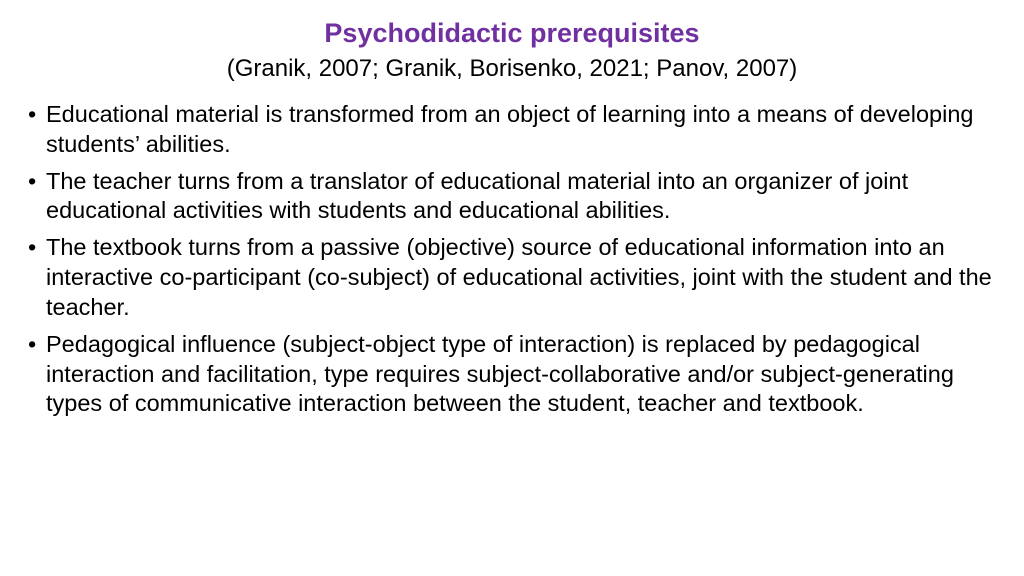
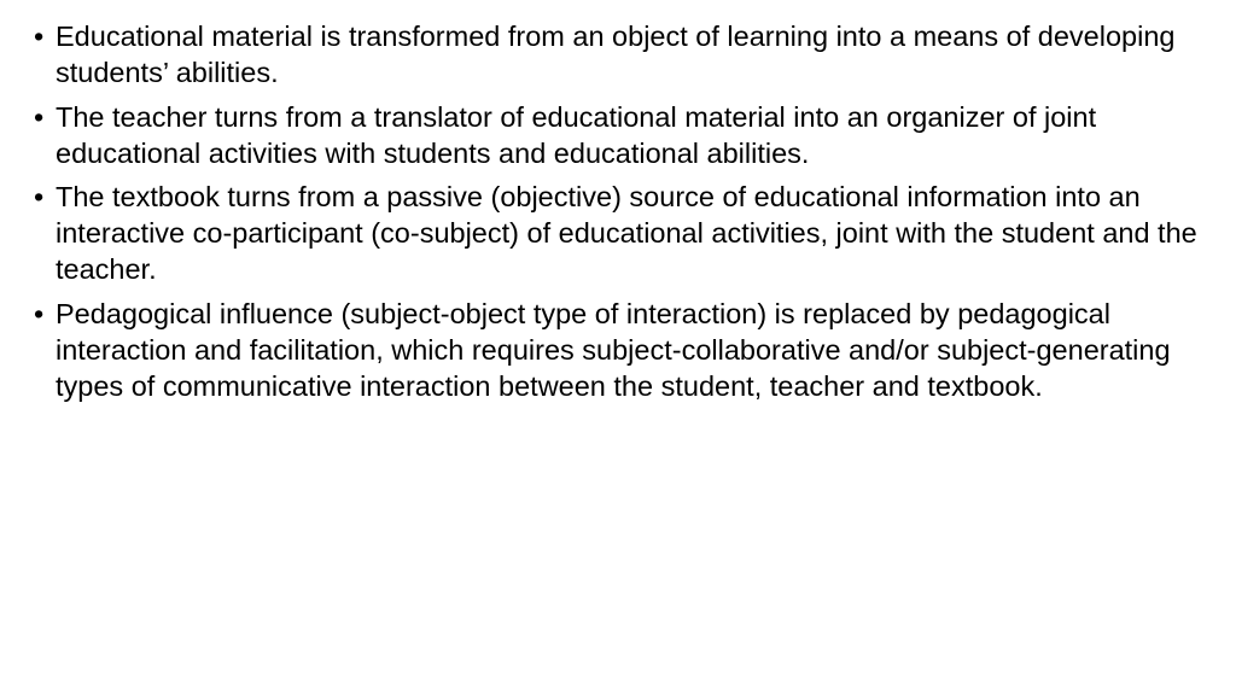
- Psychodidactic prerequisites
- (Granik, 2007; Granik, Borisenko, 2021; Panov, 2007)
  •
  Educational material is transformed from an object of learning into a means of developing students’ abilities.
  •
  The teacher turns from a translator of educational material into an organizer of joint educational activities with students and educational abilities.
  •
  The textbook turns from a passive (objective) source of educational information into an interactive co-participant (co-subject) of educational activities, joint with the student and the teacher.
  •
- Pedagogical influence (subject-object type of interaction) is replaced by pedagogical interaction and facilitation, type requires subject-collaborative and/or subject-generating types of communicative interaction between the student, teacher and textbook.
+ Pedagogical influence (subject-object type of interaction) is replaced by pedagogical interaction and facilitation, which requires subject-collaborative and/or subject-generating types of communicative interaction between the student, teacher and textbook.
